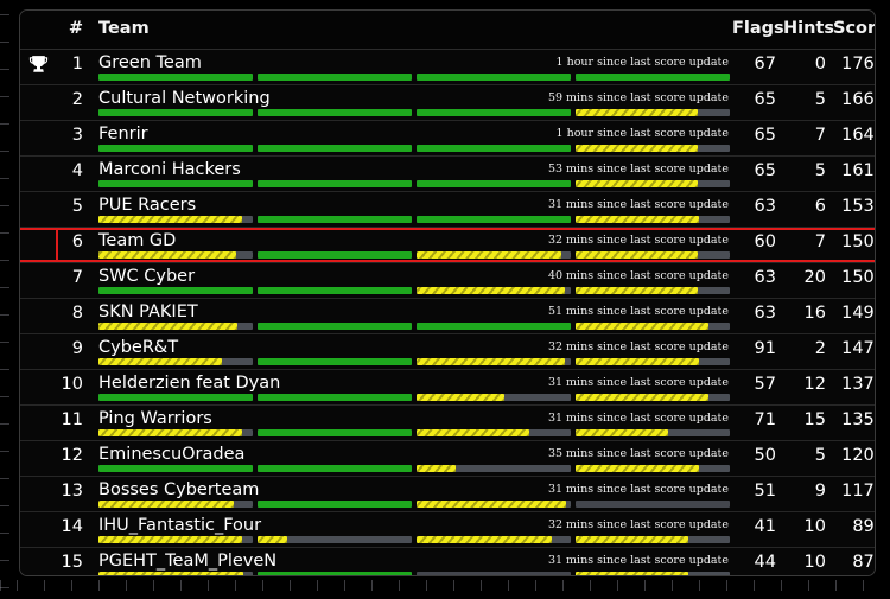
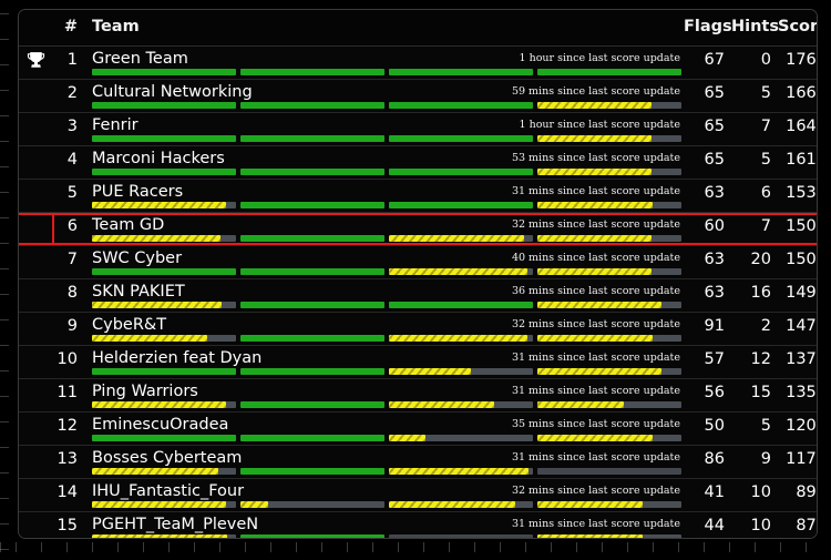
  	#	Team	Flags	Hints	Scor
  	1	Green Team 1 hour since last score update	67	0	176
  	2	Cultural Networking 59 mins since last score update	65	5	166
  	3	Fenrir 1 hour since last score update	65	7	164
  	4	Marconi Hackers 53 mins since last score update	65	5	161
  	5	PUE Racers 31 mins since last score update	63	6	153
  	6	Team GD 32 mins since last score update	60	7	150
  	7	SWC Cyber 40 mins since last score update	63	20	150
- 	8	SKN PAKIET 51 mins since last score update	63	16	149
+ 	8	SKN PAKIET 36 mins since last score update	63	16	149
  	9	CybeR&T 32 mins since last score update	91	2	147
  	10	Helderzien feat Dyan 31 mins since last score update	57	12	137
- 	11	Ping Warriors 31 mins since last score update	71	15	135
+ 	11	Ping Warriors 31 mins since last score update	56	15	135
  	12	EminescuOradea 35 mins since last score update	50	5	120
- 	13	Bosses Cyberteam 31 mins since last score update	51	9	117
+ 	13	Bosses Cyberteam 31 mins since last score update	86	9	117
  	14	IHU_Fantastic_Four 32 mins since last score update	41	10	89
  	15	PGEHT_TeaM_PleveN 31 mins since last score update	44	10	87
